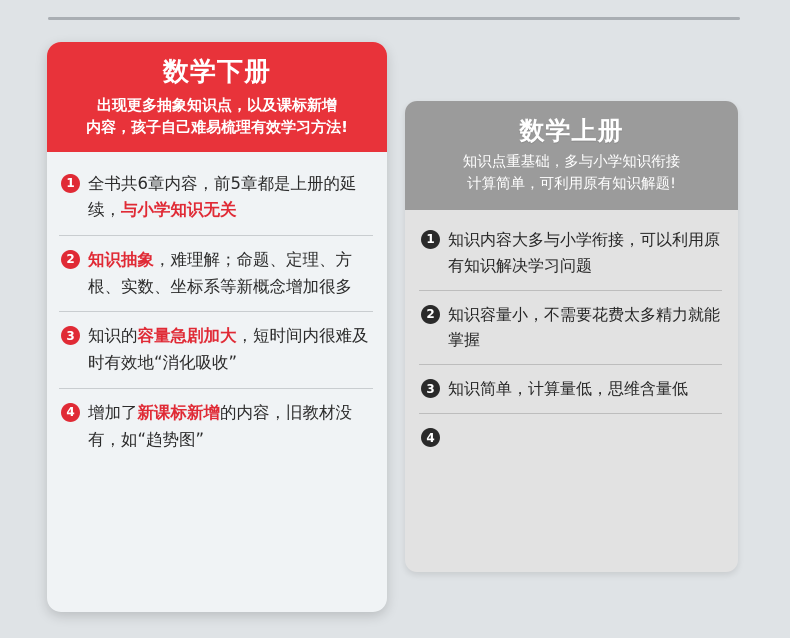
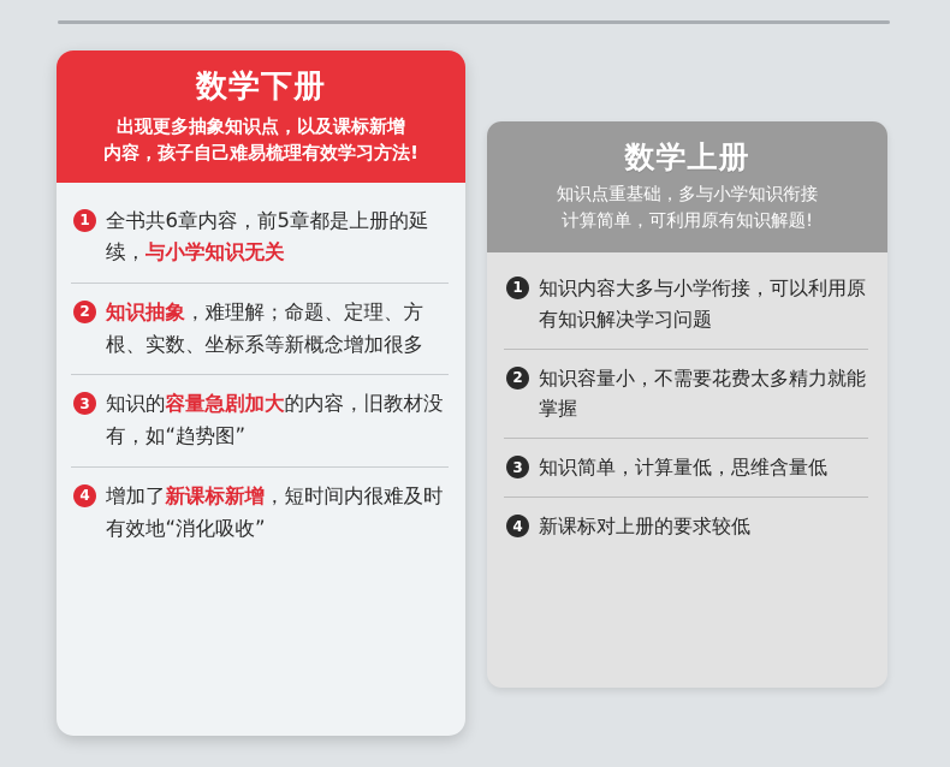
  数学上册
  知识点重基础，多与小学知识衔接
  计算简单，可利用原有知识解题!
  1
  知识内容大多与小学衔接，可以利用原有知识解决学习问题
  2
  知识容量小，不需要花费太多精力就能掌握
  3
  知识简单，计算量低，思维含量低
  4
+ 新课标对上册的要求较低
  数学下册
  出现更多抽象知识点，以及课标新增
  内容，孩子自己难易梳理有效学习方法!
  1
  全书共6章内容，前5章都是上册的延续，与小学知识无关
  2
  知识抽象，难理解；命题、定理、方根、实数、坐标系等新概念增加很多
  3
- 知识的容量急剧加大，短时间内很难及时有效地“消化吸收”
+ 知识的容量急剧加大的内容，旧教材没有，如“趋势图”
  4
- 增加了新课标新增的内容，旧教材没有，如“趋势图”
+ 增加了新课标新增，短时间内很难及时有效地“消化吸收”
